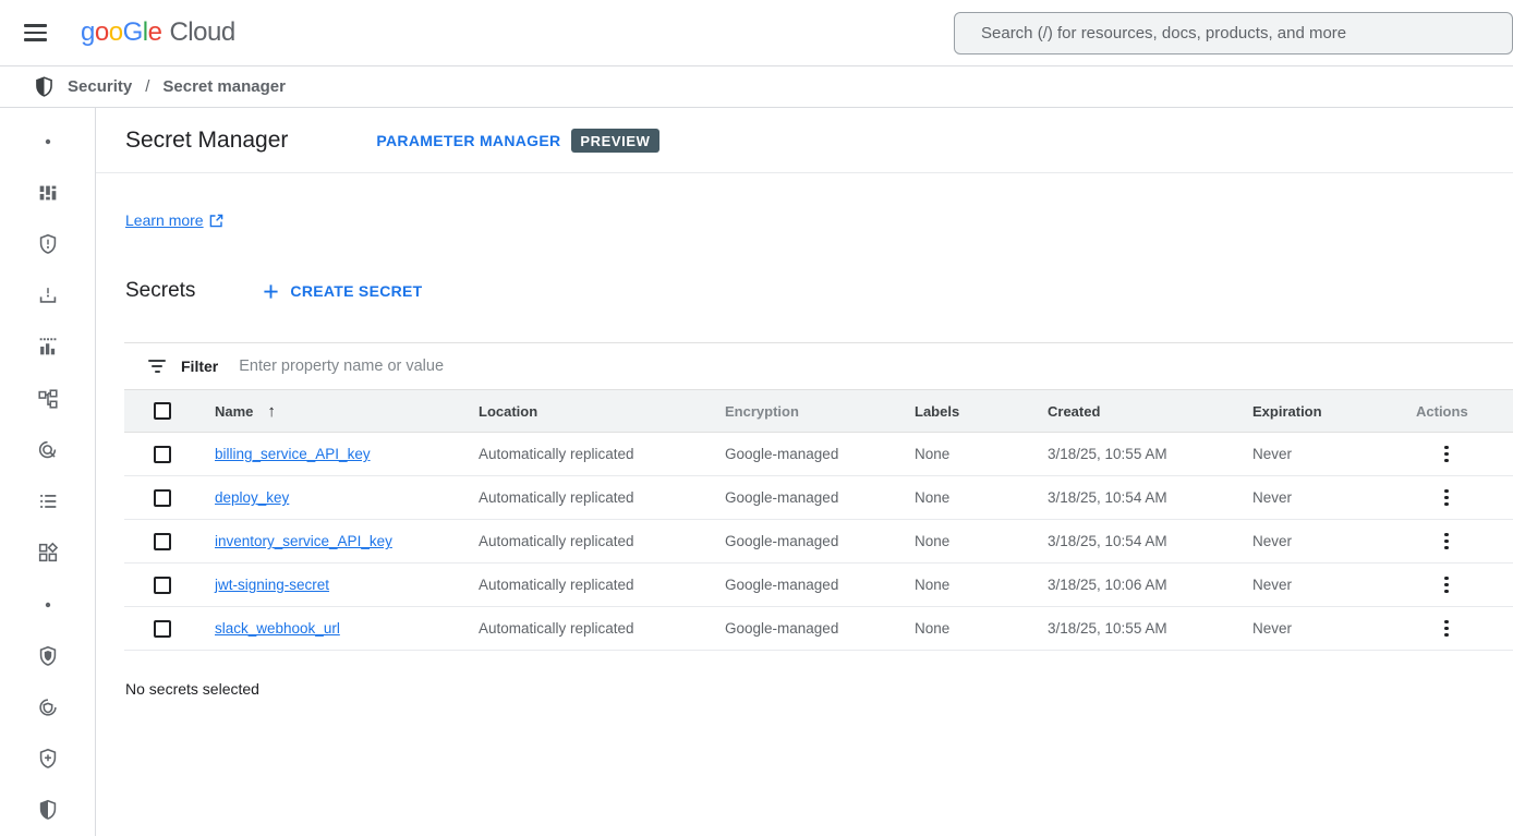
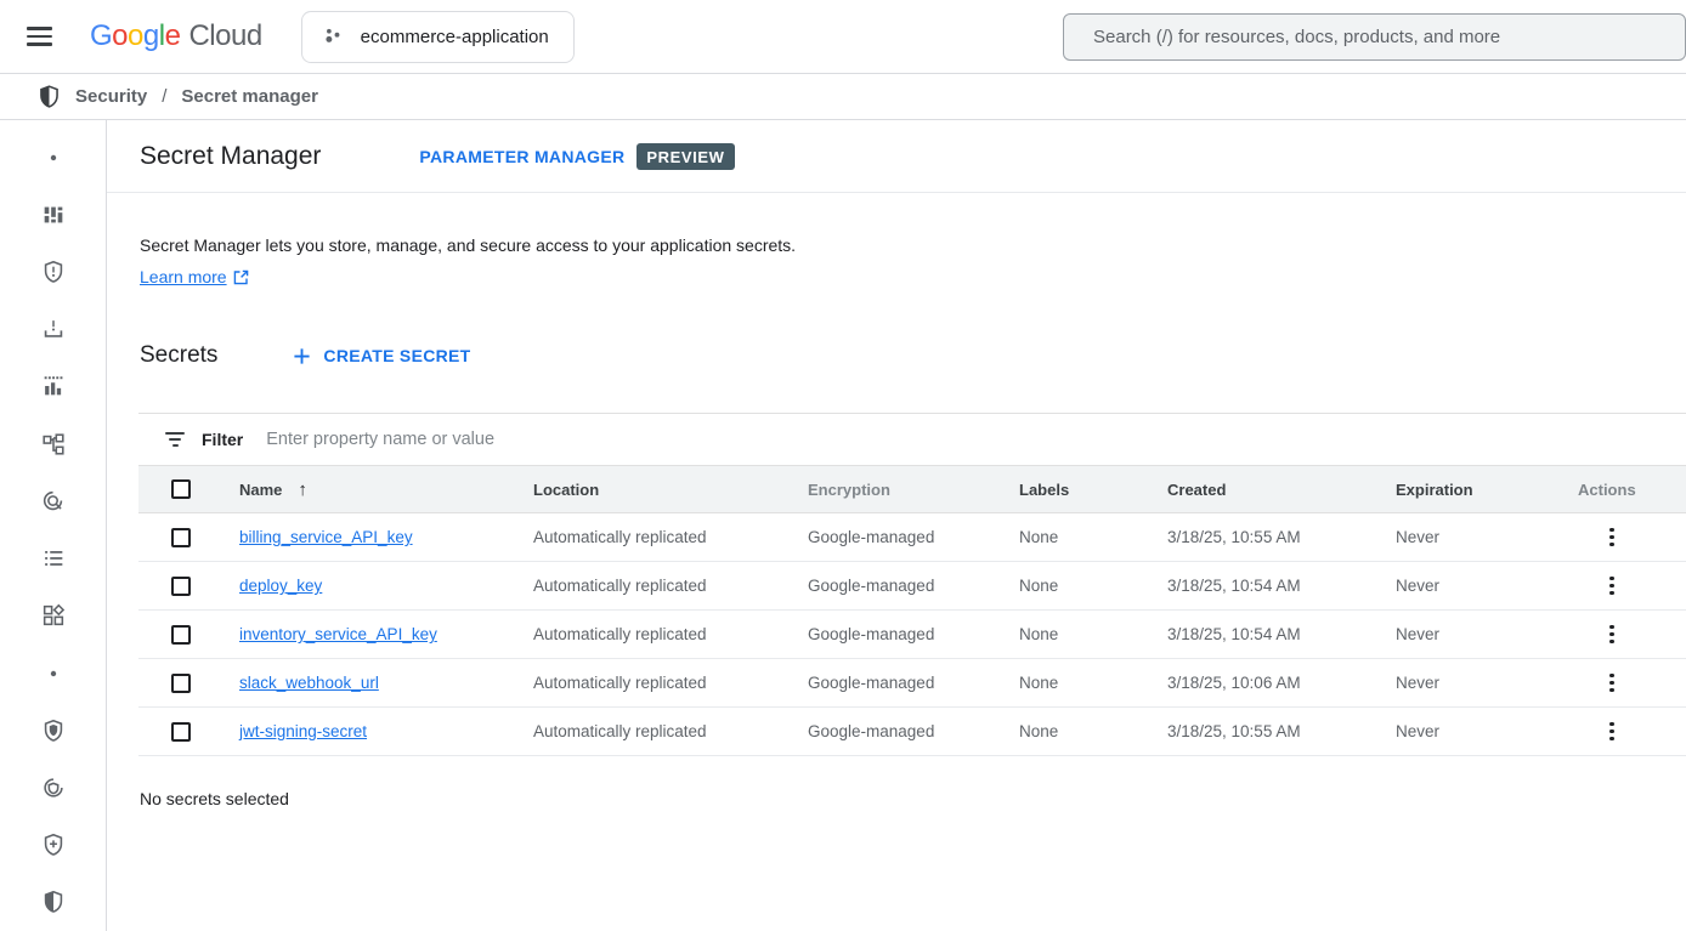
- g
+ G
  o
  o
- G
+ g
  l
  e
  Cloud
+ ecommerce-application
  Search (/) for resources, docs, products, and more
  Security
  /
  Secret manager
  Secret Manager
  PARAMETER MANAGER
  PREVIEW
+ Secret Manager lets you store, manage, and secure access to your application secrets.
  Learn more
  Secrets
  CREATE SECRET
  Filter
  Enter property name or value
  Name ↑
  Location
  Encryption
  Labels
  Created
  Expiration
  Actions
  billing_service_API_key
  Automatically replicated
  Google-managed
  None
  3/18/25, 10:55 AM
  Never
  deploy_key
  Automatically replicated
  Google-managed
  None
  3/18/25, 10:54 AM
  Never
  inventory_service_API_key
  Automatically replicated
  Google-managed
  None
  3/18/25, 10:54 AM
  Never
- jwt-signing-secret
+ slack_webhook_url
  Automatically replicated
  Google-managed
  None
  3/18/25, 10:06 AM
  Never
- slack_webhook_url
+ jwt-signing-secret
  Automatically replicated
  Google-managed
  None
  3/18/25, 10:55 AM
  Never
  No secrets selected
